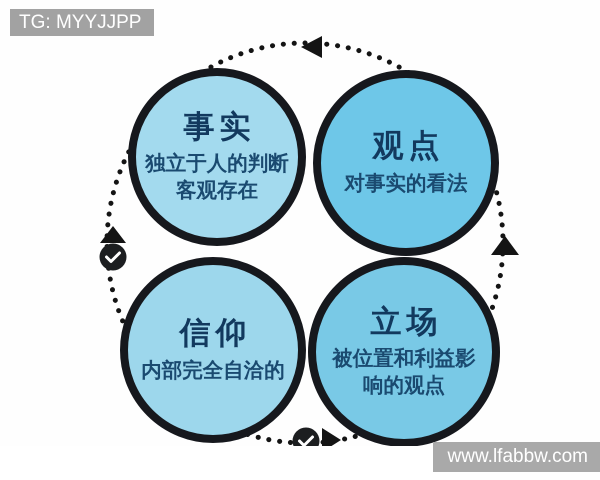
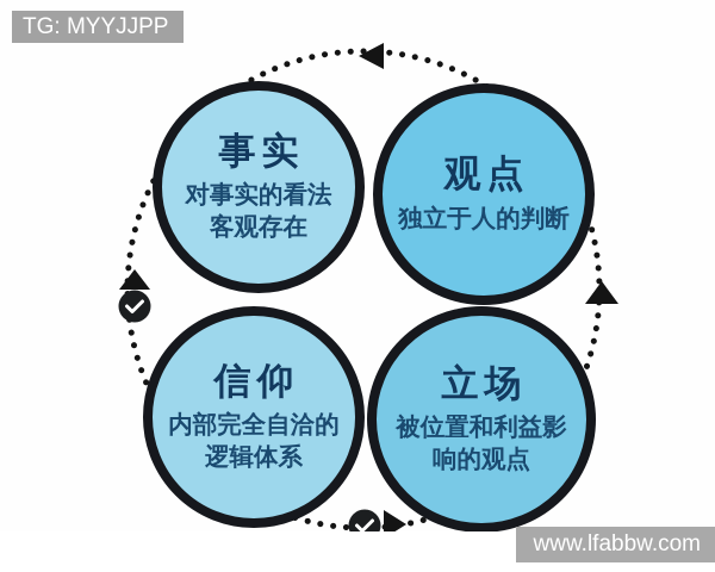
  事实
- 独立于人的判断
+ 对事实的看法
  客观存在
  观点
- 对事实的看法
+ 独立于人的判断
  信仰
  内部完全自洽的
+ 逻辑体系
  立场
  被位置和利益影
  响的观点
  TG: MYYJJPP
  www.lfabbw.com
